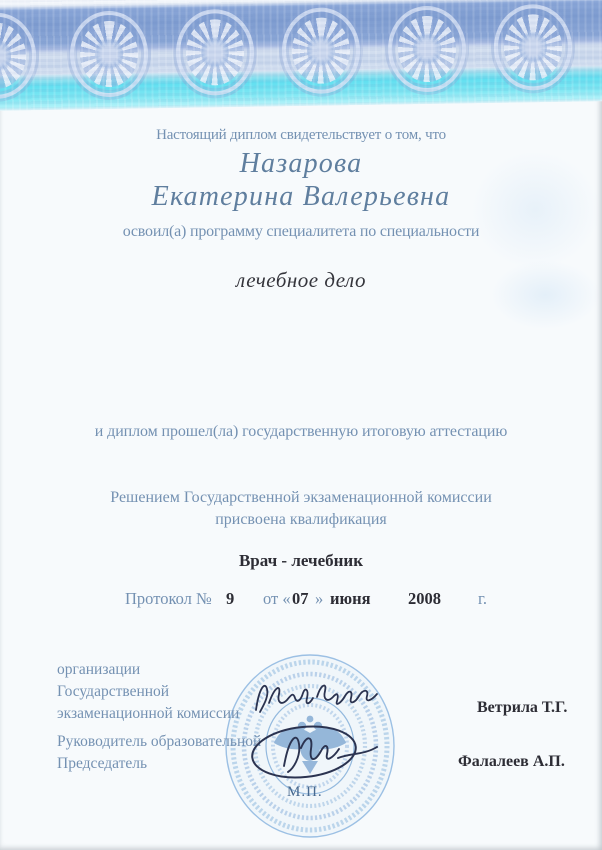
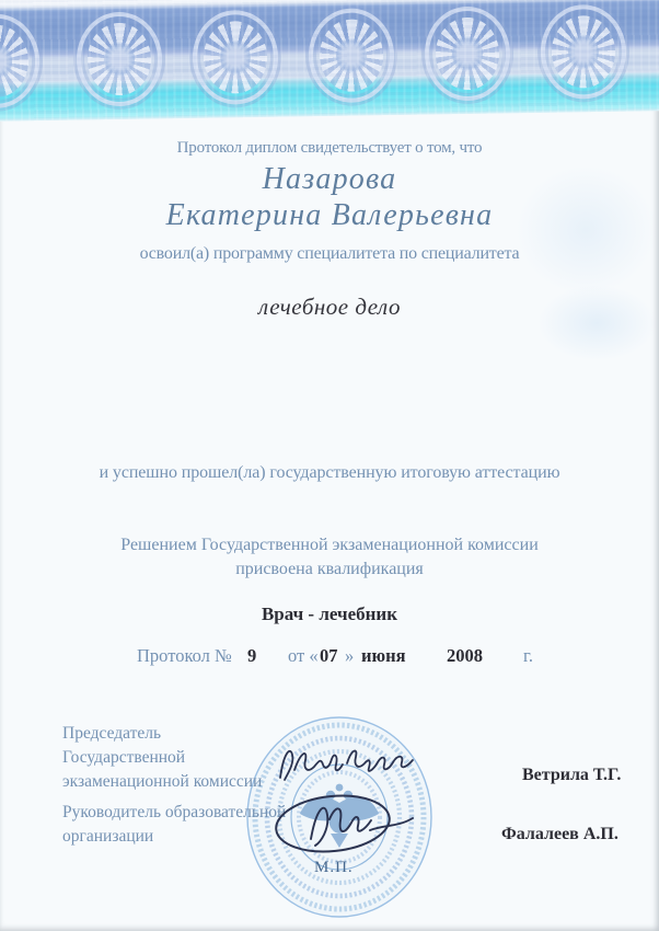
- Настоящий диплом свидетельствует о том, что
+ Протокол диплом свидетельствует о том, что
  Назарова
  Екатерина Валерьевна
- освоил(а) программу специалитета по специальности
+ освоил(а) программу специалитета по специалитета
  лечебное дело
- и диплом прошел(ла) государственную итоговую аттестацию
+ и успешно прошел(ла) государственную итоговую аттестацию
  Решением Государственной экзаменационной комиссии
  присвоена квалификация
  Врач - лечебник
  Протокол №
  9
  от «
  07
  »
  июня
  2008
  г.
- организации
+ Председатель
  Государственной
  экзаменационной комиссии
  Руководитель образовательной
- Председатель
+ организации
  Ветрила Т.Г.
  Фалалеев А.П.
  М.П.
